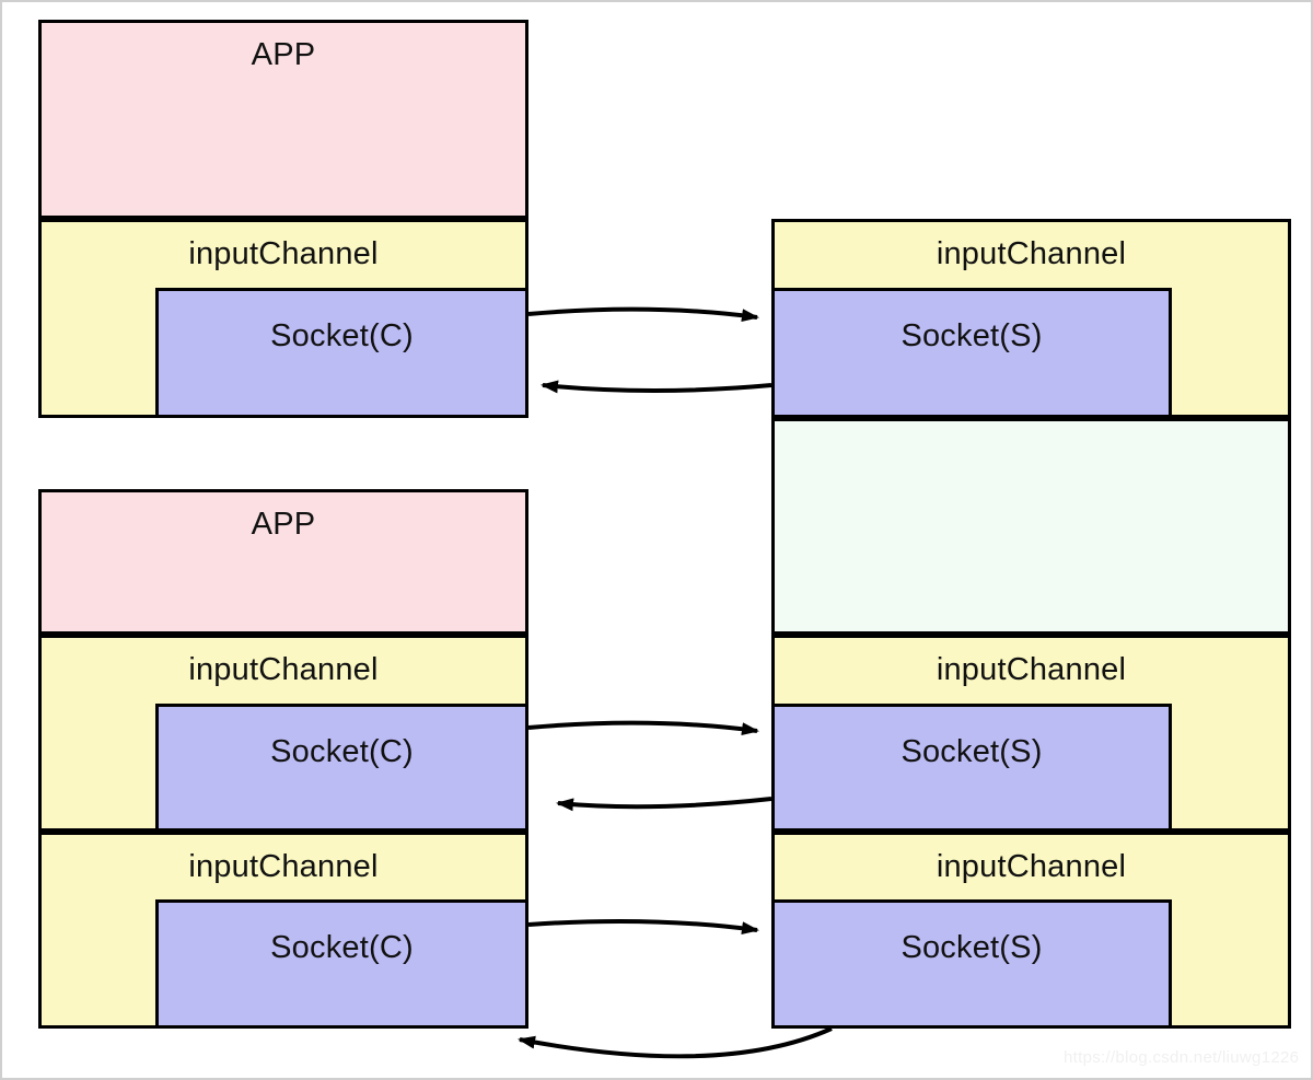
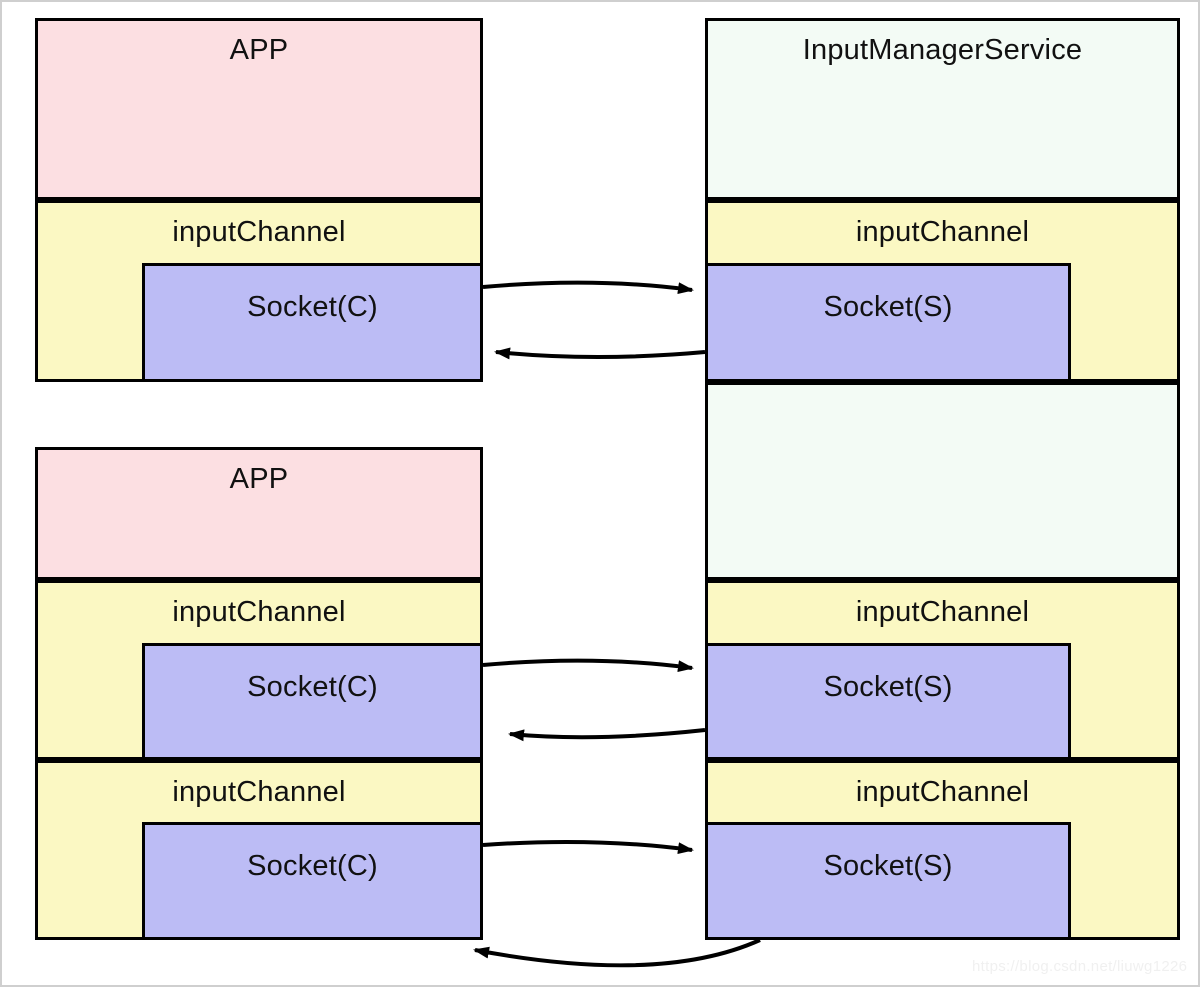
  APP
  inputChannel
  Socket(C)
  APP
  inputChannel
  Socket(C)
  inputChannel
  Socket(C)
+ InputManagerService
  inputChannel
  Socket(S)
  inputChannel
  Socket(S)
  inputChannel
  Socket(S)
